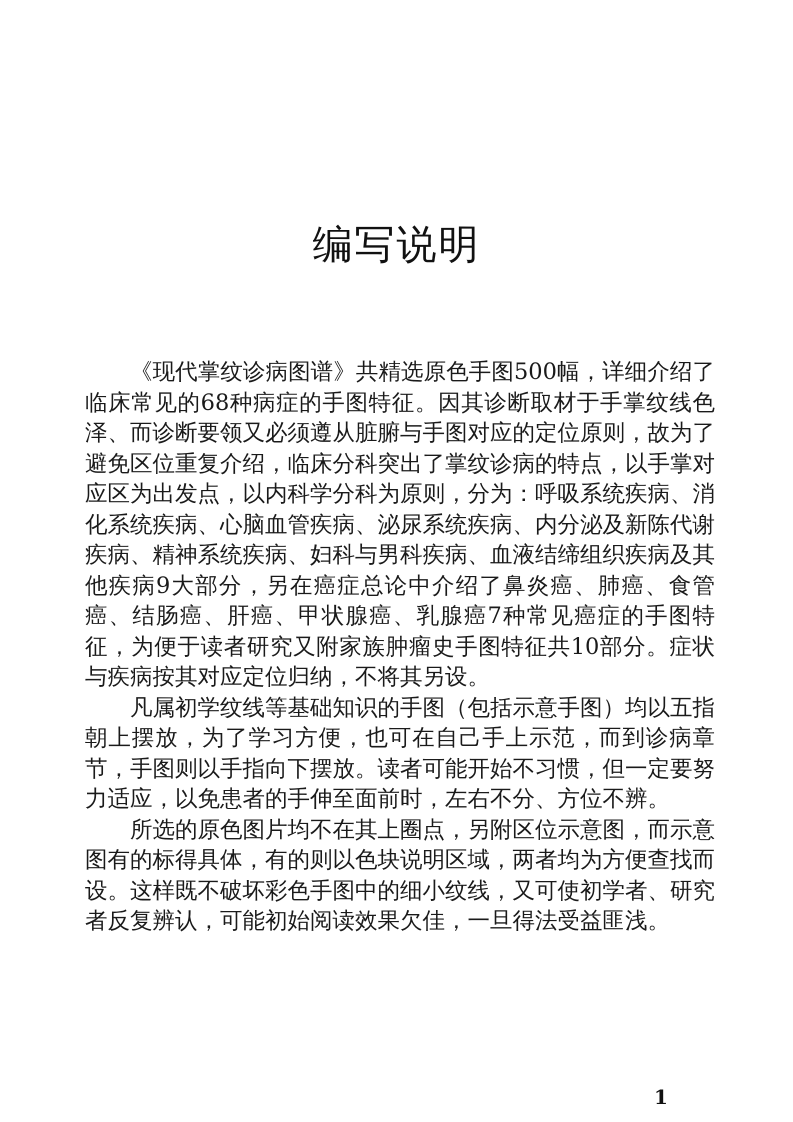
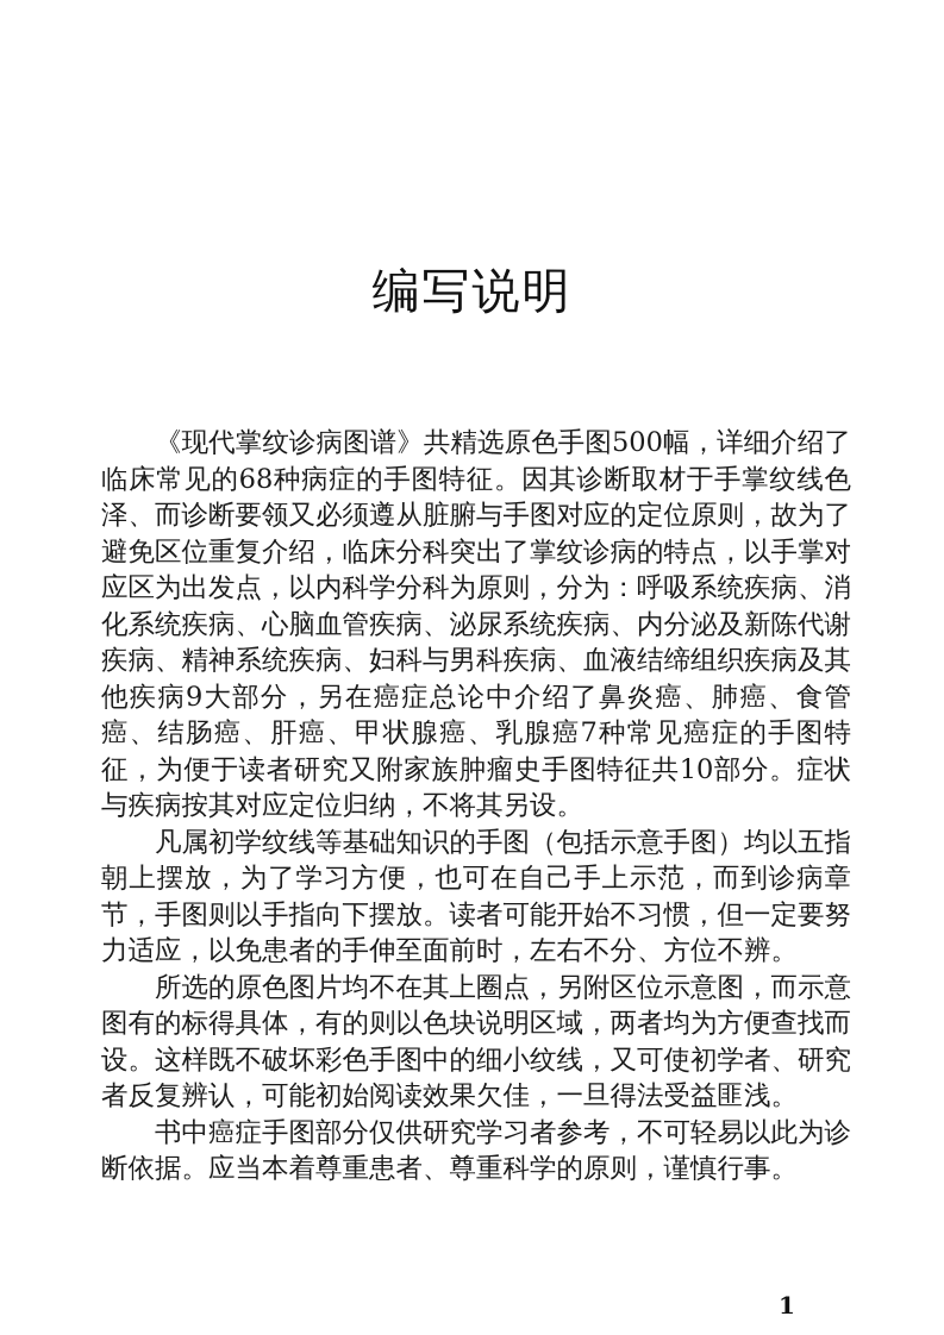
  编写说明
  《现代掌纹诊病图谱》共精选原色手图500幅，详细介绍了临床常见的68种病症的手图特征。因其诊断取材于手掌纹线色泽、而诊断要领又必须遵从脏腑与手图对应的定位原则，故为了避免区位重复介绍，临床分科突出了掌纹诊病的特点，以手掌对应区为出发点，以内科学分科为原则，分为：呼吸系统疾病、消化系统疾病、心脑血管疾病、泌尿系统疾病、内分泌及新陈代谢疾病、精神系统疾病、妇科与男科疾病、血液结缔组织疾病及其他疾病9大部分，另在癌症总论中介绍了鼻炎癌、肺癌、食管癌、结肠癌、肝癌、甲状腺癌、乳腺癌7种常见癌症的手图特征，为便于读者研究又附家族肿瘤史手图特征共10部分。症状与疾病按其对应定位归纳，不将其另设。
  凡属初学纹线等基础知识的手图（包括示意手图）均以五指朝上摆放，为了学习方便，也可在自己手上示范，而到诊病章节，手图则以手指向下摆放。读者可能开始不习惯，但一定要努力适应，以免患者的手伸至面前时，左右不分、方位不辨。
  所选的原色图片均不在其上圈点，另附区位示意图，而示意图有的标得具体，有的则以色块说明区域，两者均为方便查找而设。这样既不破坏彩色手图中的细小纹线，又可使初学者、研究者反复辨认，可能初始阅读效果欠佳，一旦得法受益匪浅。
+ 书中癌症手图部分仅供研究学习者参考，不可轻易以此为诊断依据。应当本着尊重患者、尊重科学的原则，谨慎行事。
  1
